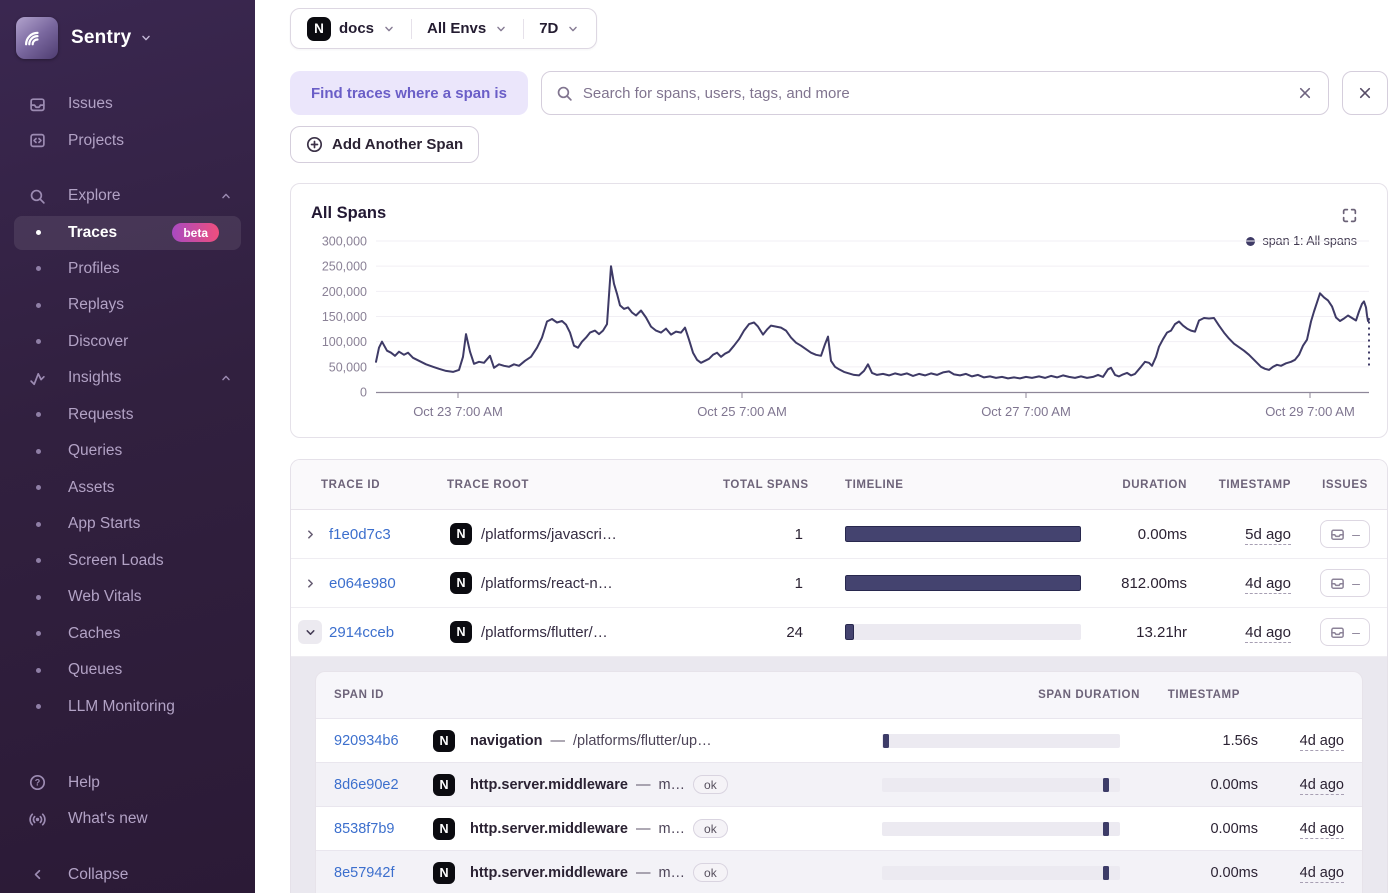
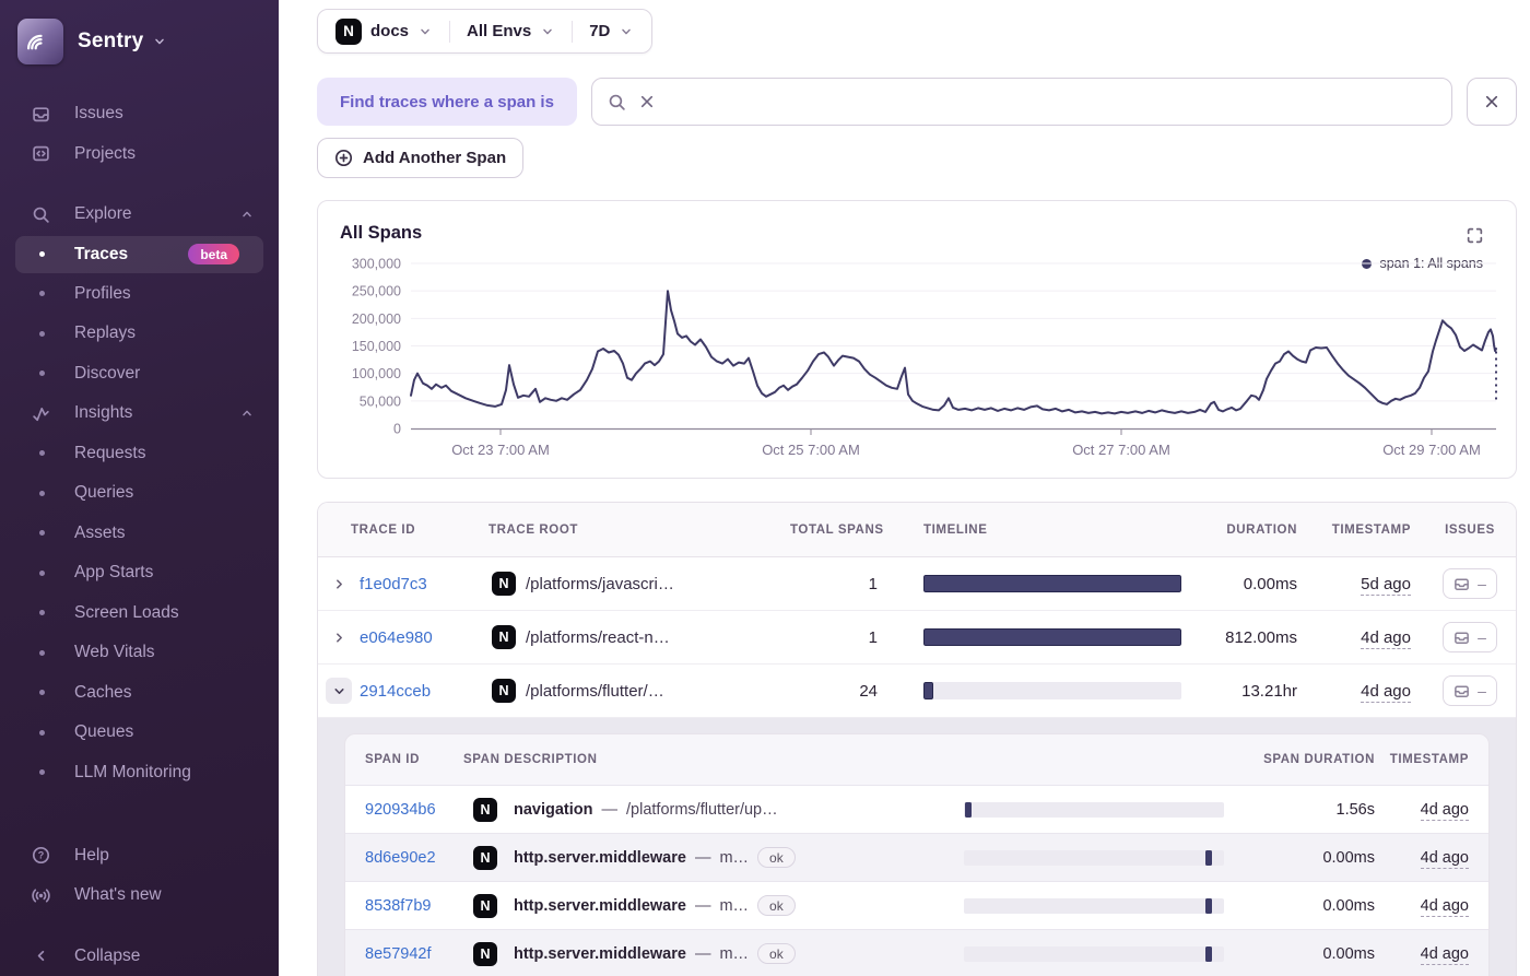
  Sentry
  Issues
  Projects
  Explore
  Traces
  beta
  Profiles
  Replays
  Discover
  Insights
  Requests
  Queries
  Assets
  App Starts
  Screen Loads
  Web Vitals
  Caches
  Queues
  LLM Monitoring
  ?
  Help
  What's new
  Collapse
  N
  docs
  All Envs
  7D
  Find traces where a span is
- Search for spans, users, tags, and more
  Add Another Span
  All Spans
  300,000
  250,000
  200,000
  150,000
  100,000
  50,000
  0
  Oct 23 7:00 AM
  Oct 25 7:00 AM
  Oct 27 7:00 AM
  Oct 29 7:00 AM
  TRACE ID
  TRACE ROOT
  TOTAL SPANS
  TIMELINE
  DURATION
  TIMESTAMP
  ISSUES
  f1e0d7c3
  N
  /platforms/javascri…
  1
  0.00ms
  5d ago
  –
  e064e980
  N
  /platforms/react-n…
  1
  812.00ms
  4d ago
  –
  2914cceb
  N
  /platforms/flutter/…
  24
  13.21hr
  4d ago
  –
  SPAN ID
+ SPAN DESCRIPTION
  SPAN DURATION
  TIMESTAMP
  920934b6
  N
  navigation
  —
  /platforms/flutter/up…
  1.56s
  4d ago
  8d6e90e2
  N
  http.server.middleware
  —
  m…
  ok
  0.00ms
  4d ago
  8538f7b9
  N
  http.server.middleware
  —
  m…
  ok
  0.00ms
  4d ago
  8e57942f
  N
  http.server.middleware
  —
  m…
  ok
  0.00ms
  4d ago
